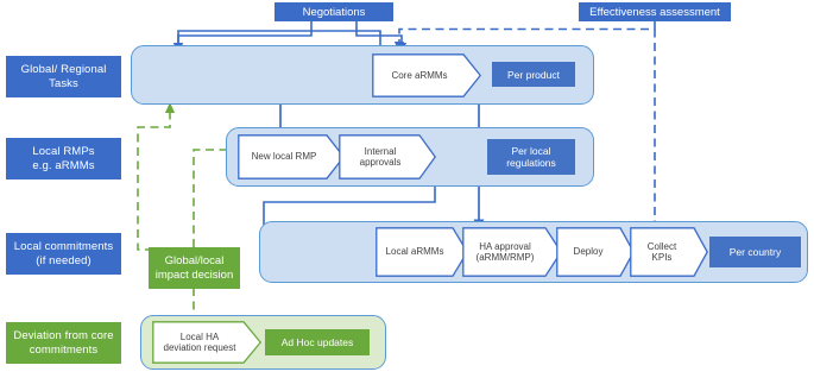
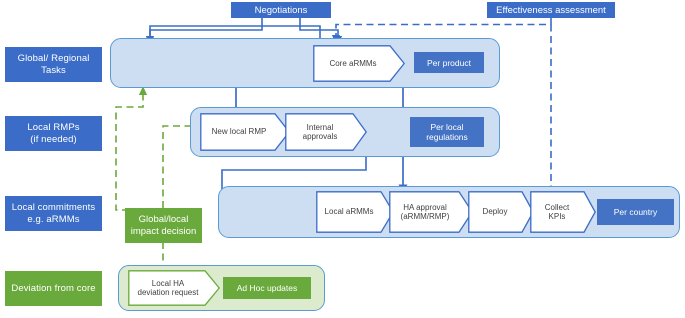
  Negotiations
  Effectiveness assessment
  Global/ Regional
  Tasks
  Local RMPs
- e.g. aRMMs
+ (if needed)
  Local commitments
- (if needed)
+ e.g. aRMMs
  Deviation from core
- commitments
  Core aRMMs
  Per product
  New local RMP
  Internal
  approvals
  Per local
  regulations
  Local aRMMs
  HA approval
  (aRMM/RMP)
  Deploy
  Collect
  KPIs
  Per country
  Global/local
  impact decision
  Local HA
  deviation request
  Ad Hoc updates
